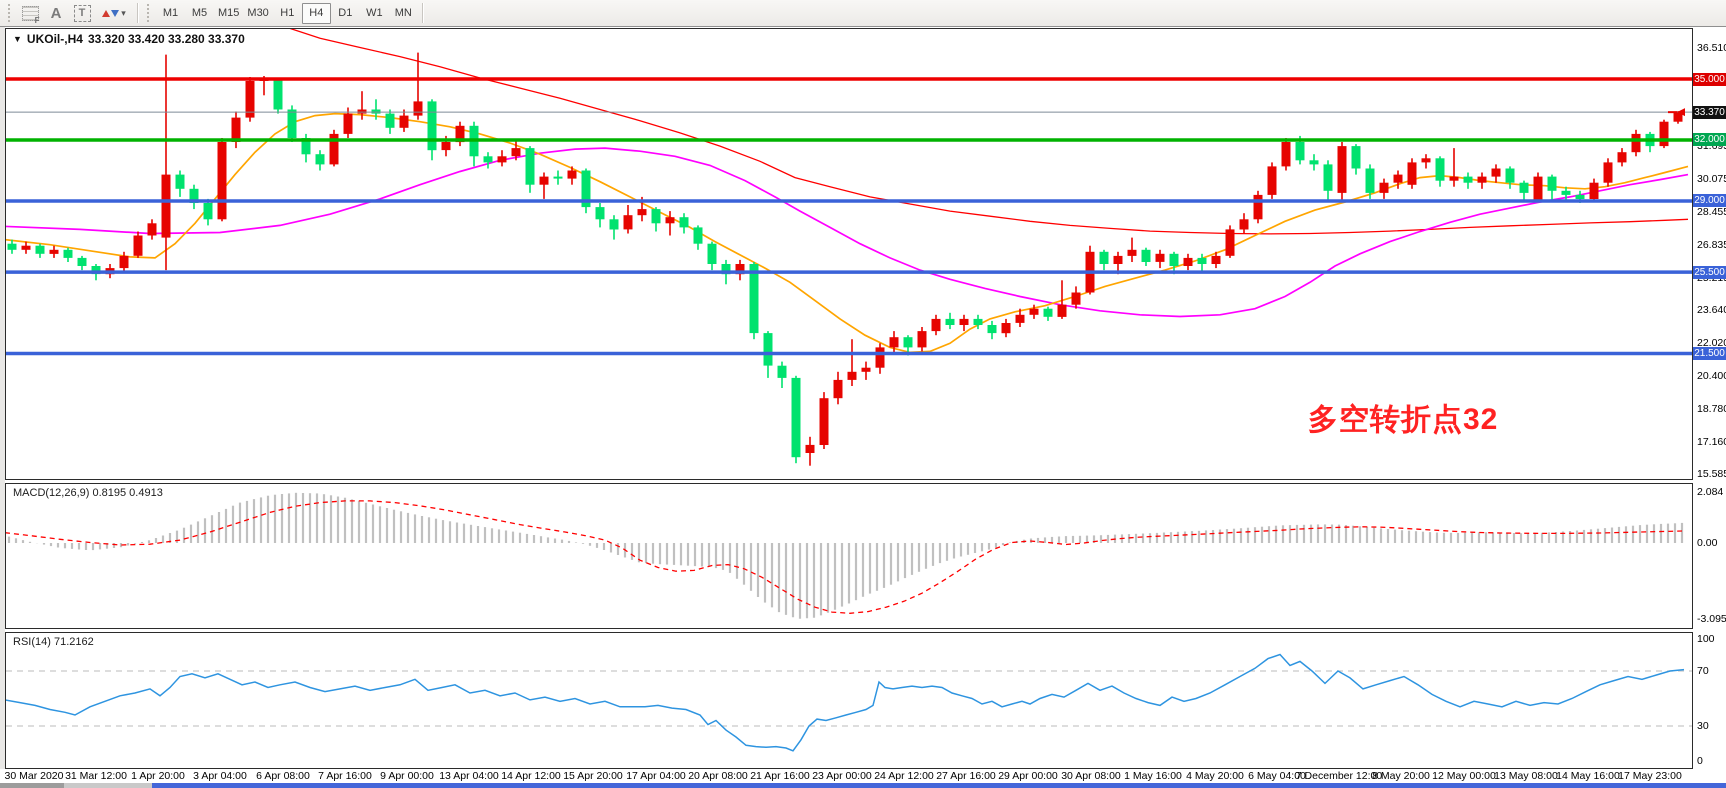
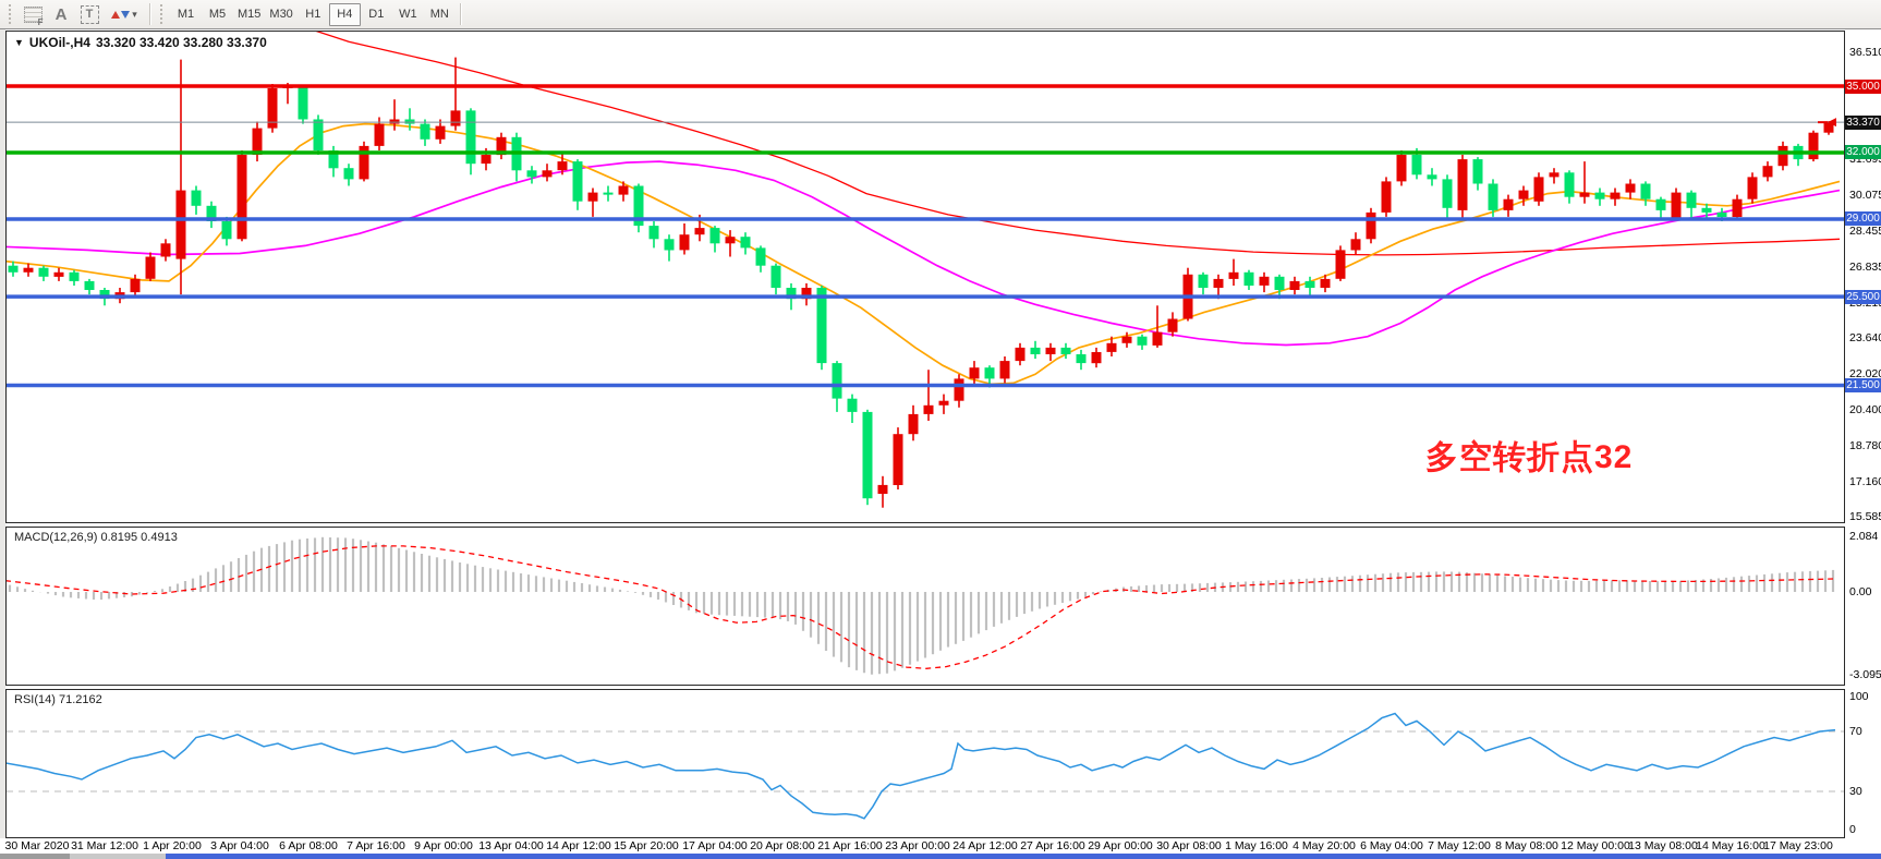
  F
  A
  T
  ▾
  M1
  M5
  M15
  M30
  H1
  H4
  D1
  W1
  MN
  ▼
  UKOil-,H4
  33.320 33.420 33.280 33.370
  多空转折点32
  MACD(12,26,9) 0.8195 0.4913
  RSI(14) 71.2162
  36.51
  31.69
  30.07
  28.45
  26.83
  23.64
  22.02
  20.40
  18.78
  17.16
  15.58
  35.000
  33.370
  32.000
  29.000
  25.500
  21.500
  2.084
  0.00
  -3.095
  100
  70
  30
  0
  30 Mar 2020
  31 Mar 12:00
  1 Apr 20:00
  3 Apr 04:00
  6 Apr 08:00
  7 Apr 16:00
  9 Apr 00:00
  13 Apr 04:00
  14 Apr 12:00
  15 Apr 20:00
  17 Apr 04:00
  20 Apr 08:00
  21 Apr 16:00
  23 Apr 00:00
  24 Apr 12:00
  27 Apr 16:00
  29 Apr 00:00
  30 Apr 08:00
  1 May 16:00
  4 May 20:00
  6 May 04:00
- 7 December 12:00
+ 7 May 12:00
- 8 May 20:00
+ 8 May 08:00
  12 May 00:00
  13 May 08:00
  14 May 16:00
  17 May 23:00
